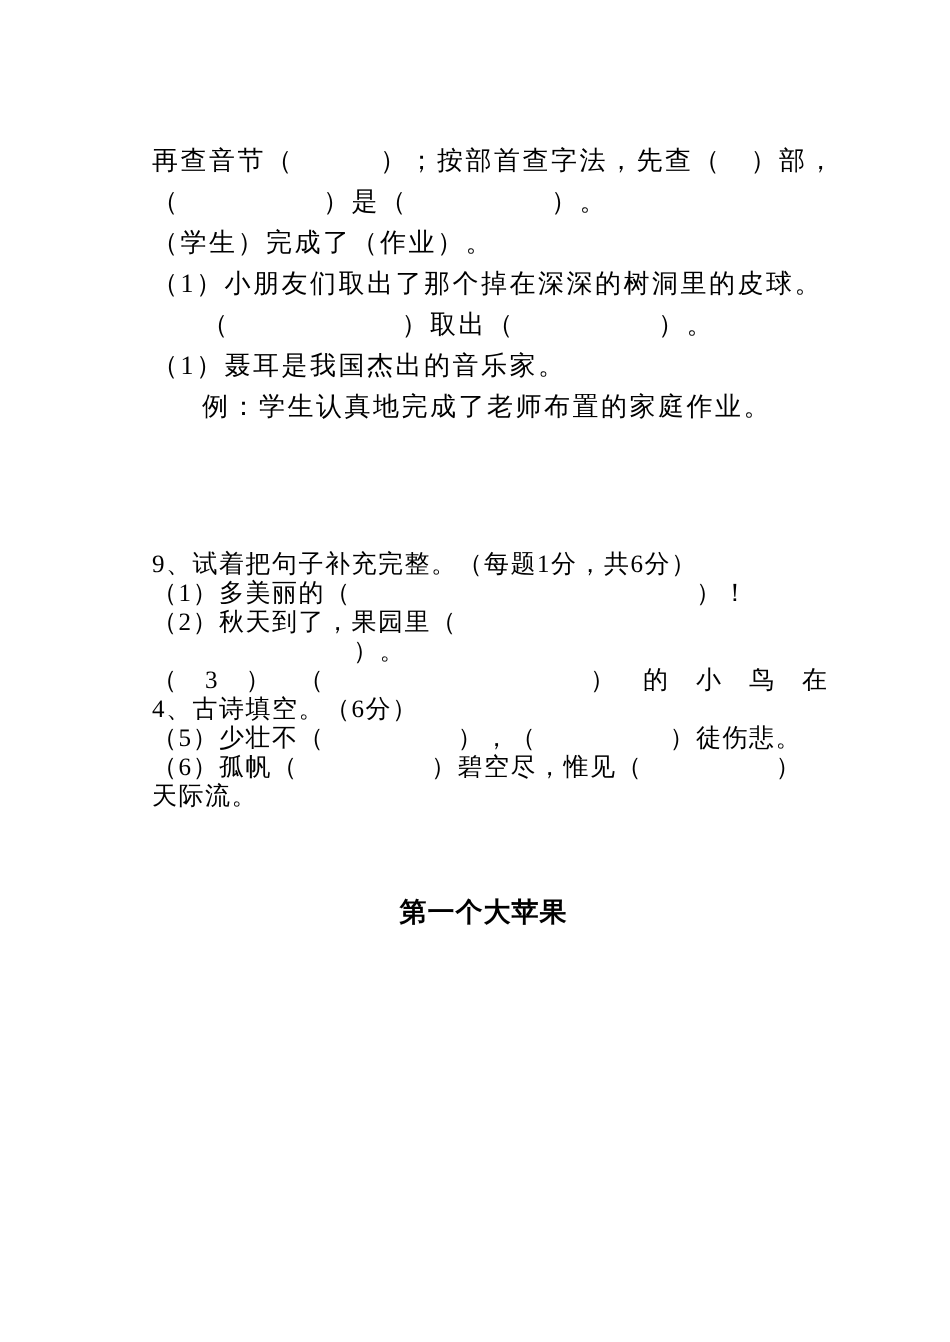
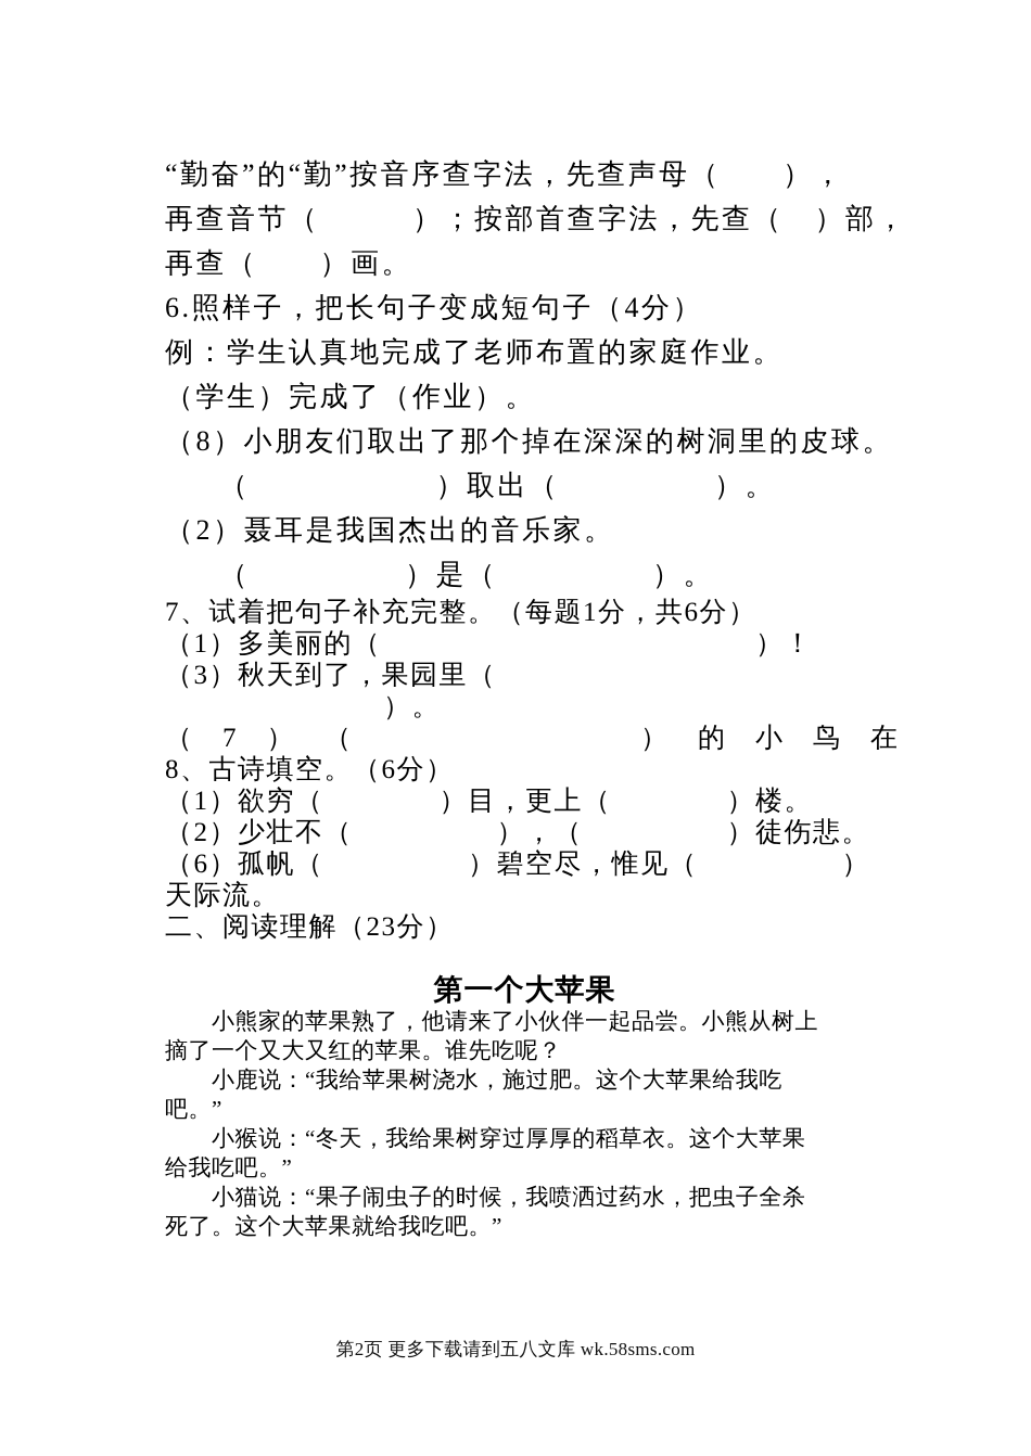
+ “勤奋”的“勤”按音序查字法，先查声母（ ），
  再查音节（ ）；按部首查字法，先查（ ）部，
+ 再查（ ）画。
+ 6.照样子，把长句子变成短句子（4分）
- （ ）是（ ）。
+ 例：学生认真地完成了老师布置的家庭作业。
  （学生）完成了（作业）。
- （1）小朋友们取出了那个掉在深深的树洞里的皮球。
+ （8）小朋友们取出了那个掉在深深的树洞里的皮球。
  （ ）取出（ ）。
- （1）聂耳是我国杰出的音乐家。
+ （2）聂耳是我国杰出的音乐家。
- 例：学生认真地完成了老师布置的家庭作业。
+ （ ）是（ ）。
- 9、试着把句子补充完整。（每题1分，共6分）
+ 7、试着把句子补充完整。（每题1分，共6分）
  （1）多美丽的（ ）！
- （2）秋天到了，果园里（
+ （3）秋天到了，果园里（
  ）。
- （ 3 ） （ ） 的 小 鸟 在
+ （ 7 ） （ ） 的 小 鸟 在
- 4、古诗填空。（6分）
+ 8、古诗填空。（6分）
+ （1）欲穷（ ）目，更上（ ）楼。
- （5）少壮不（ ），（ ）徒伤悲。
+ （2）少壮不（ ），（ ）徒伤悲。
  （6）孤帆（ ）碧空尽，惟见（ ）
  天际流。
+ 二、阅读理解（23分）
  第一个大苹果
+ 小熊家的苹果熟了，他请来了小伙伴一起品尝。小熊从树上
+ 摘了一个又大又红的苹果。谁先吃呢？
+ 小鹿说：“我给苹果树浇水，施过肥。这个大苹果给我吃
+ 吧。”
+ 小猴说：“冬天，我给果树穿过厚厚的稻草衣。这个大苹果
+ 给我吃吧。”
+ 小猫说：“果子闹虫子的时候，我喷洒过药水，把虫子全杀
+ 死了。这个大苹果就给我吃吧。”
+ 第2页 更多下载请到五八文库 wk.58sms.com
